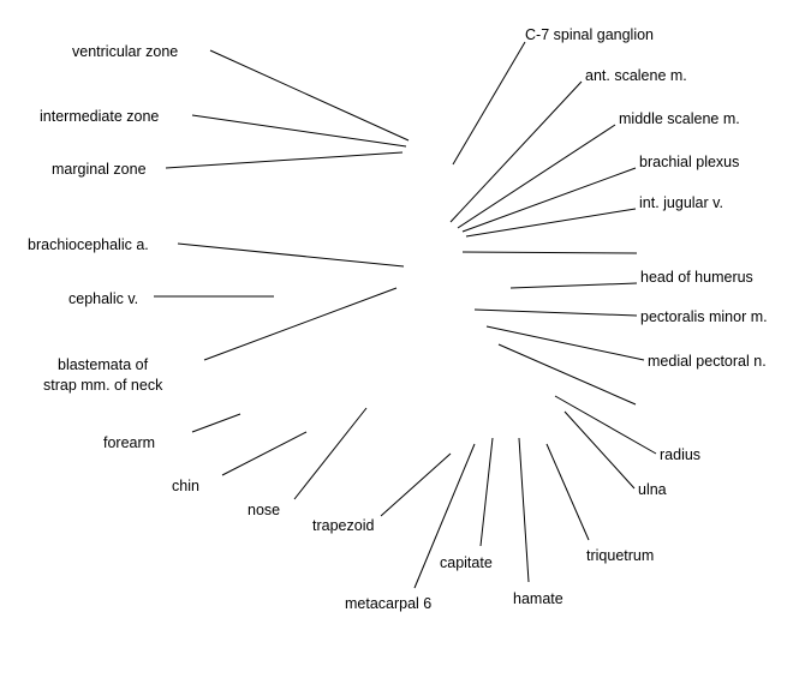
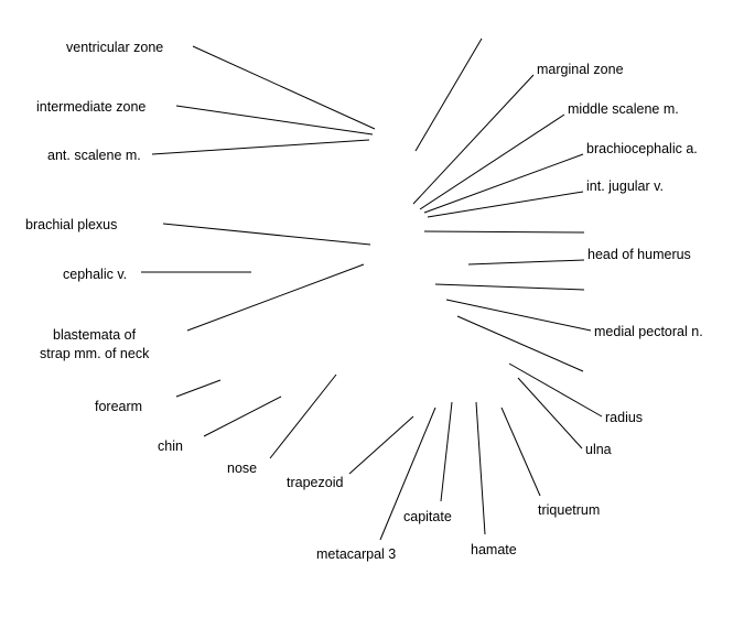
  ventricular zone
  intermediate zone
- marginal zone
+ ant. scalene m.
- brachiocephalic a.
+ brachial plexus
  cephalic v.
  blastemata of
  strap mm. of neck
  forearm
  chin
  nose
  trapezoid
- metacarpal 6
+ metacarpal 3
  capitate
  hamate
  triquetrum
- C-7 spinal ganglion
- ant. scalene m.
+ marginal zone
  middle scalene m.
- brachial plexus
+ brachiocephalic a.
  int. jugular v.
  head of humerus
- pectoralis minor m.
  medial pectoral n.
  radius
  ulna
